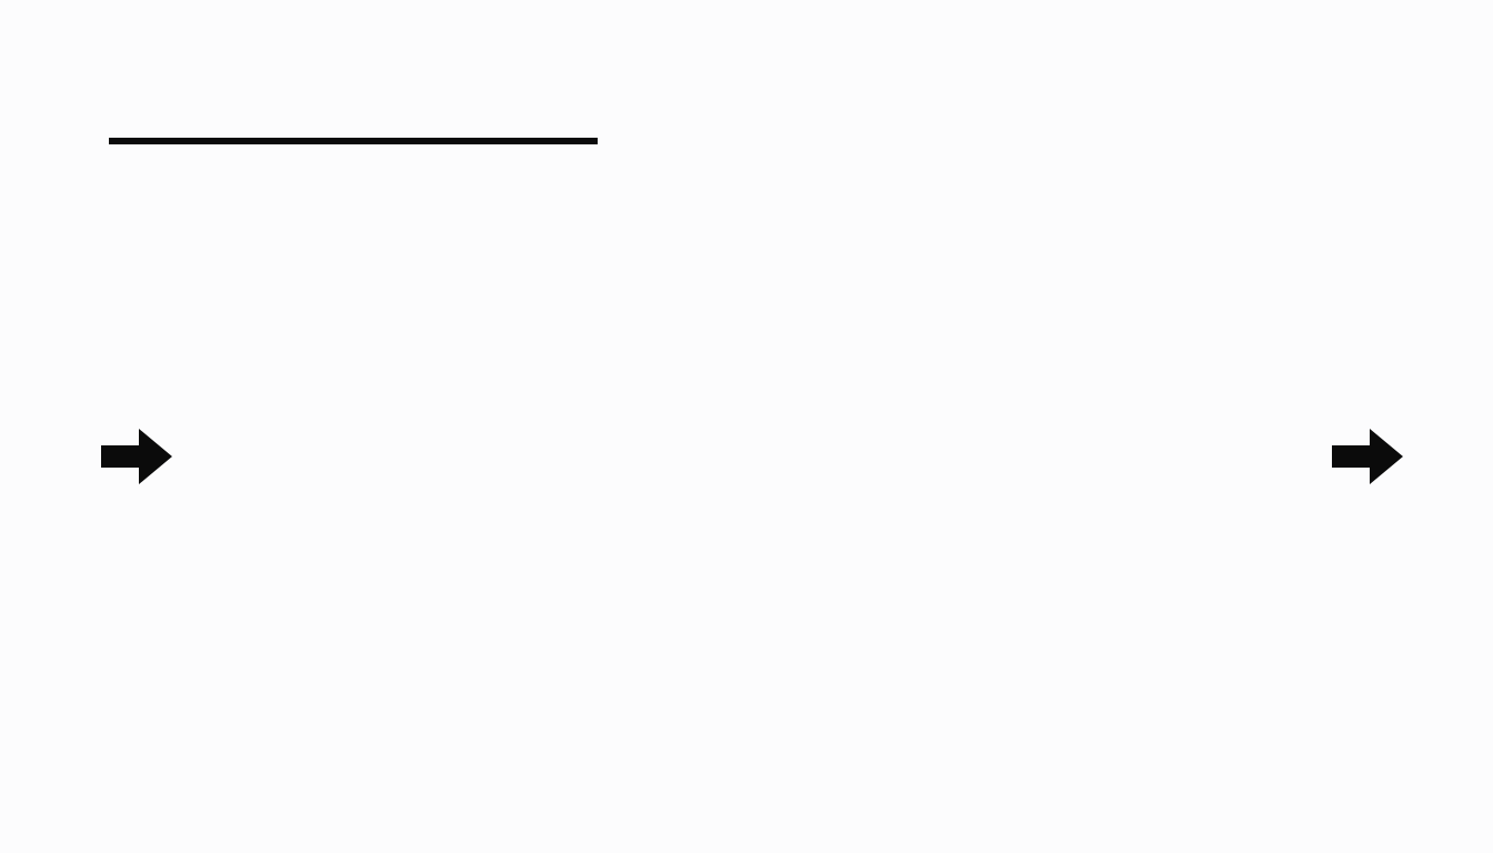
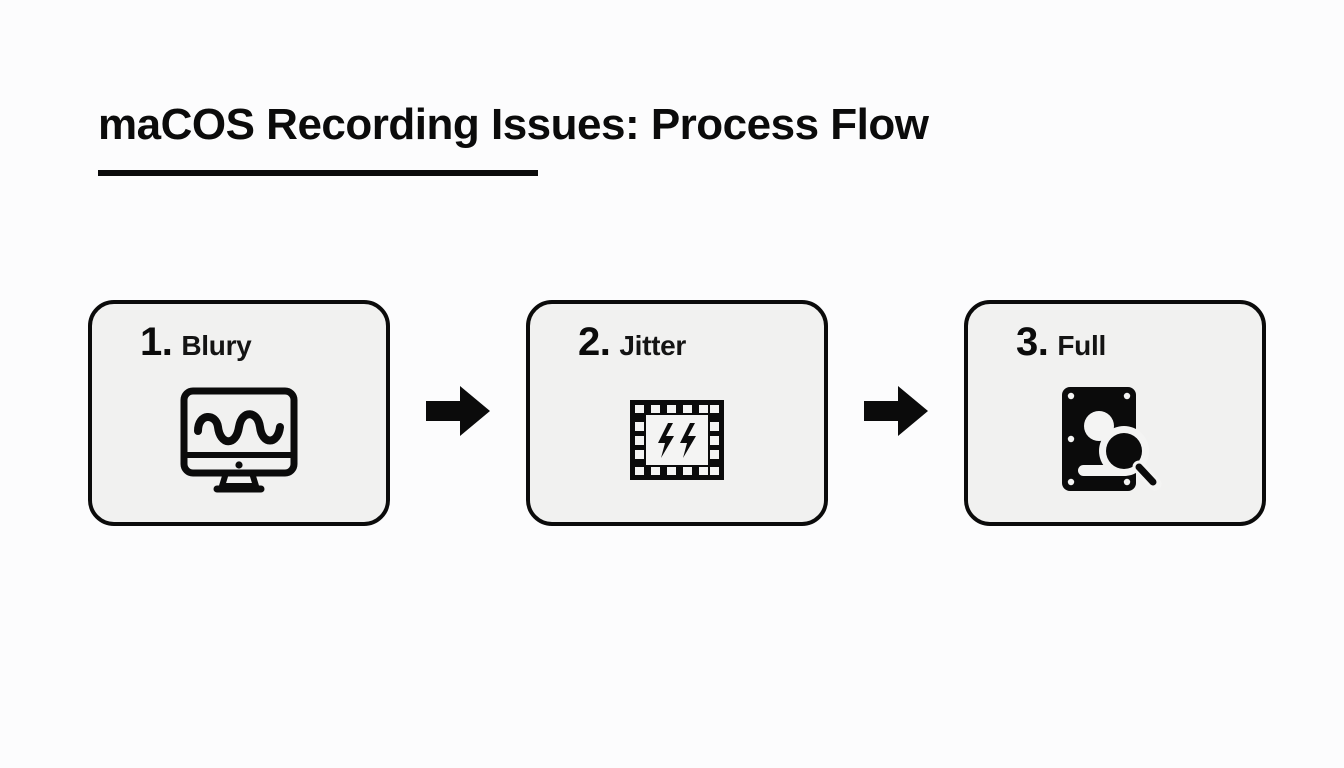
+ maCOS Recording Issues: Process Flow
+ 1.
+ Blury
+ 2.
+ Jitter
+ 3.
+ Full
